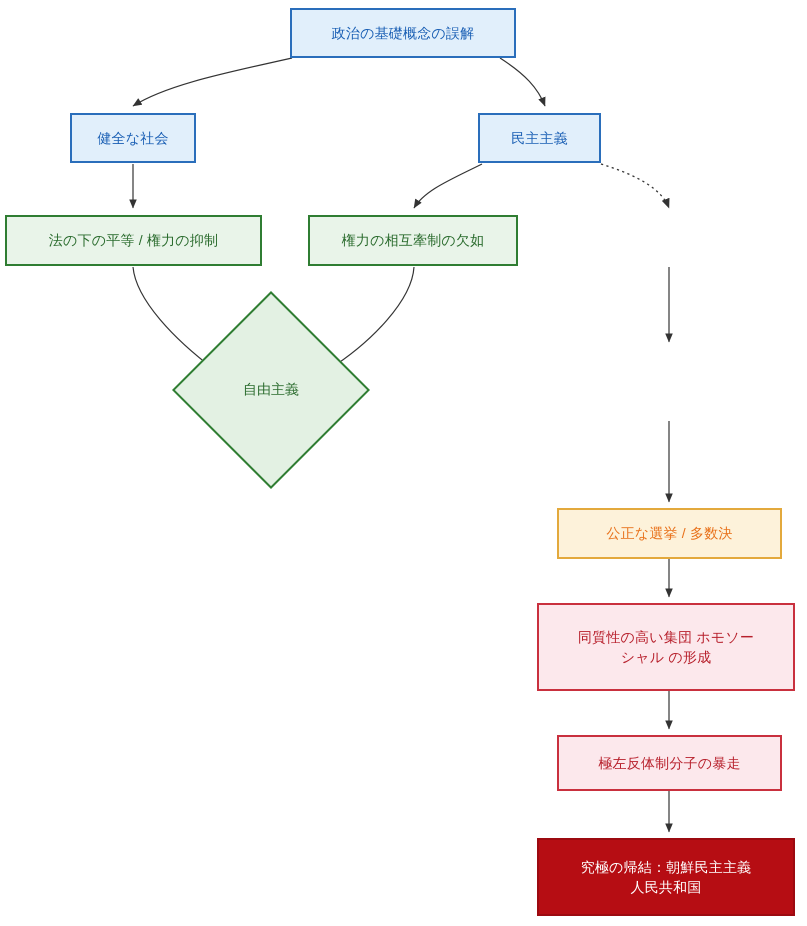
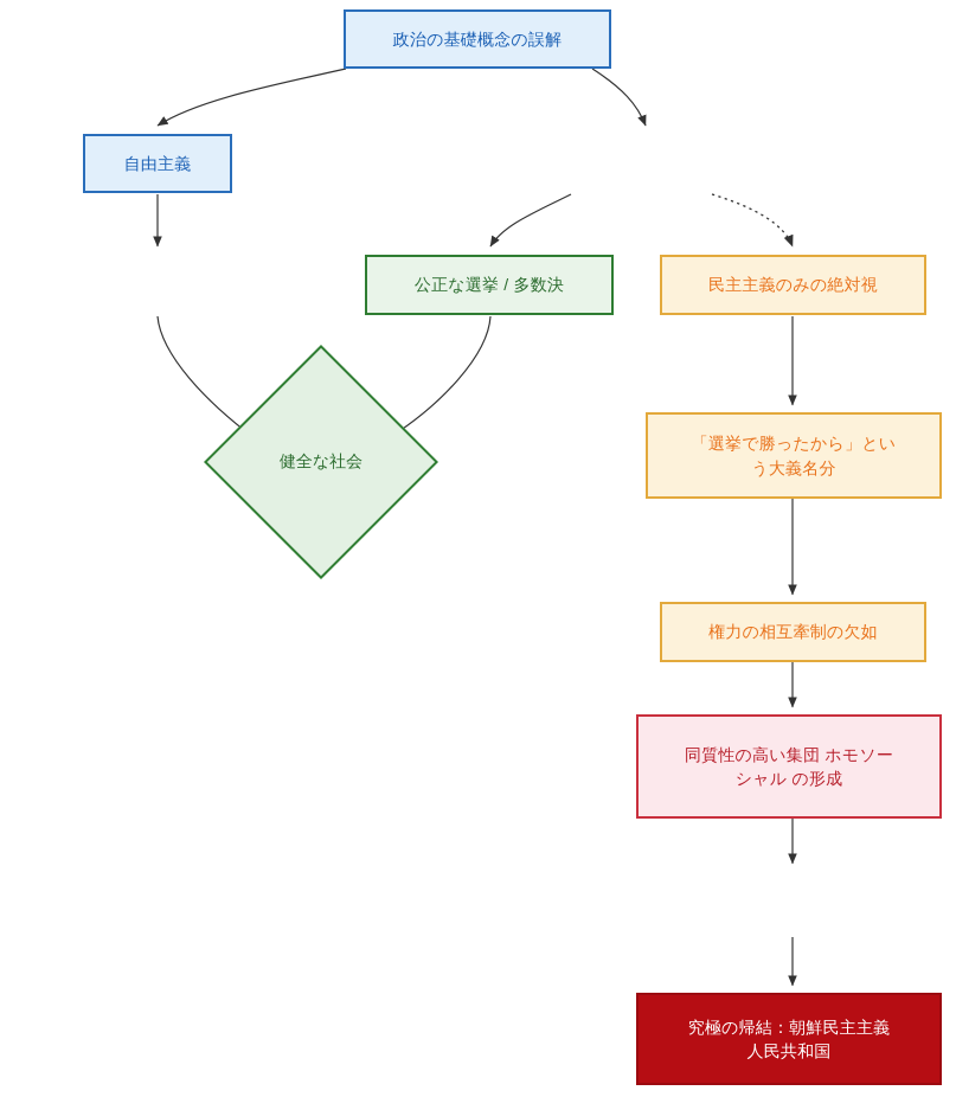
  政治の基礎概念の誤解
- 健全な社会
+ 自由主義
- 民主主義
- 法の下の平等 / 権力の抑制
- 権力の相互牽制の欠如
+ 公正な選挙 / 多数決
+ 民主主義のみの絶対視
- 自由主義
+ 健全な社会
+ 「選挙で勝ったから」とい
+ う大義名分
- 公正な選挙 / 多数決
+ 権力の相互牽制の欠如
  同質性の高い集団 ホモソー
  シャル の形成
- 極左反体制分子の暴走
  究極の帰結：朝鮮民主主義
  人民共和国
